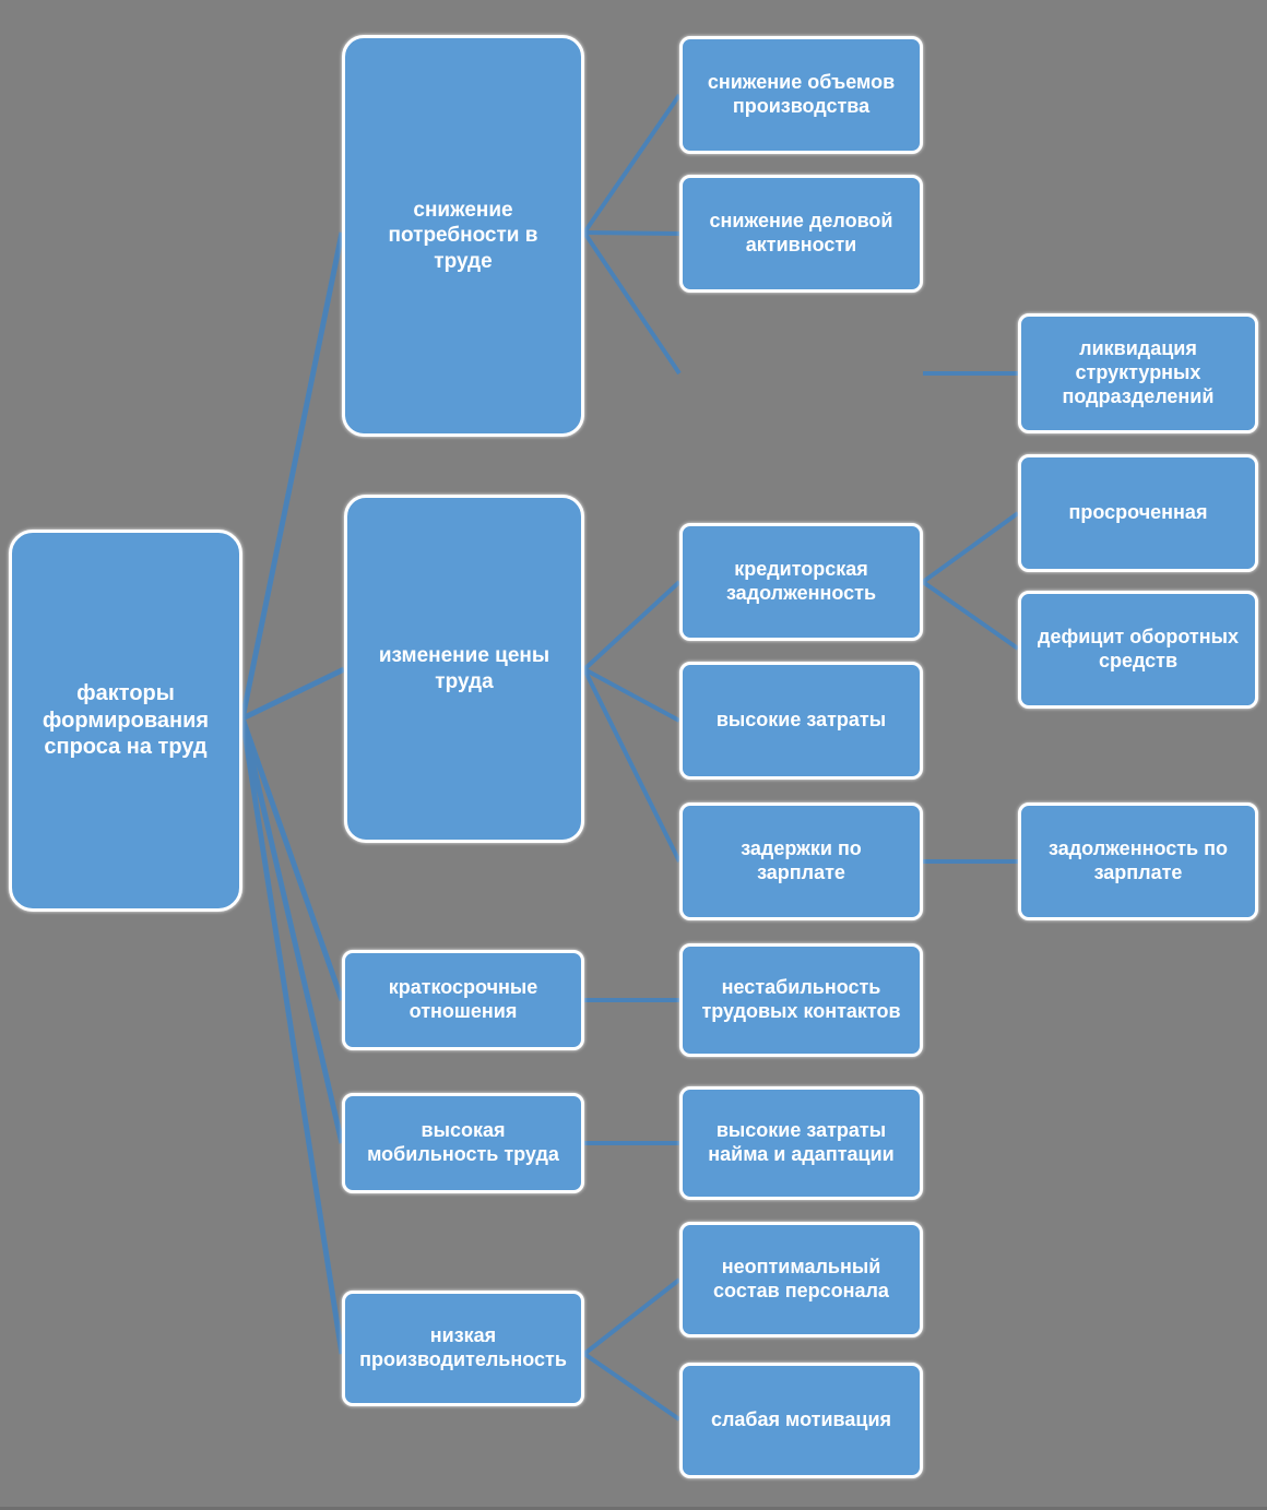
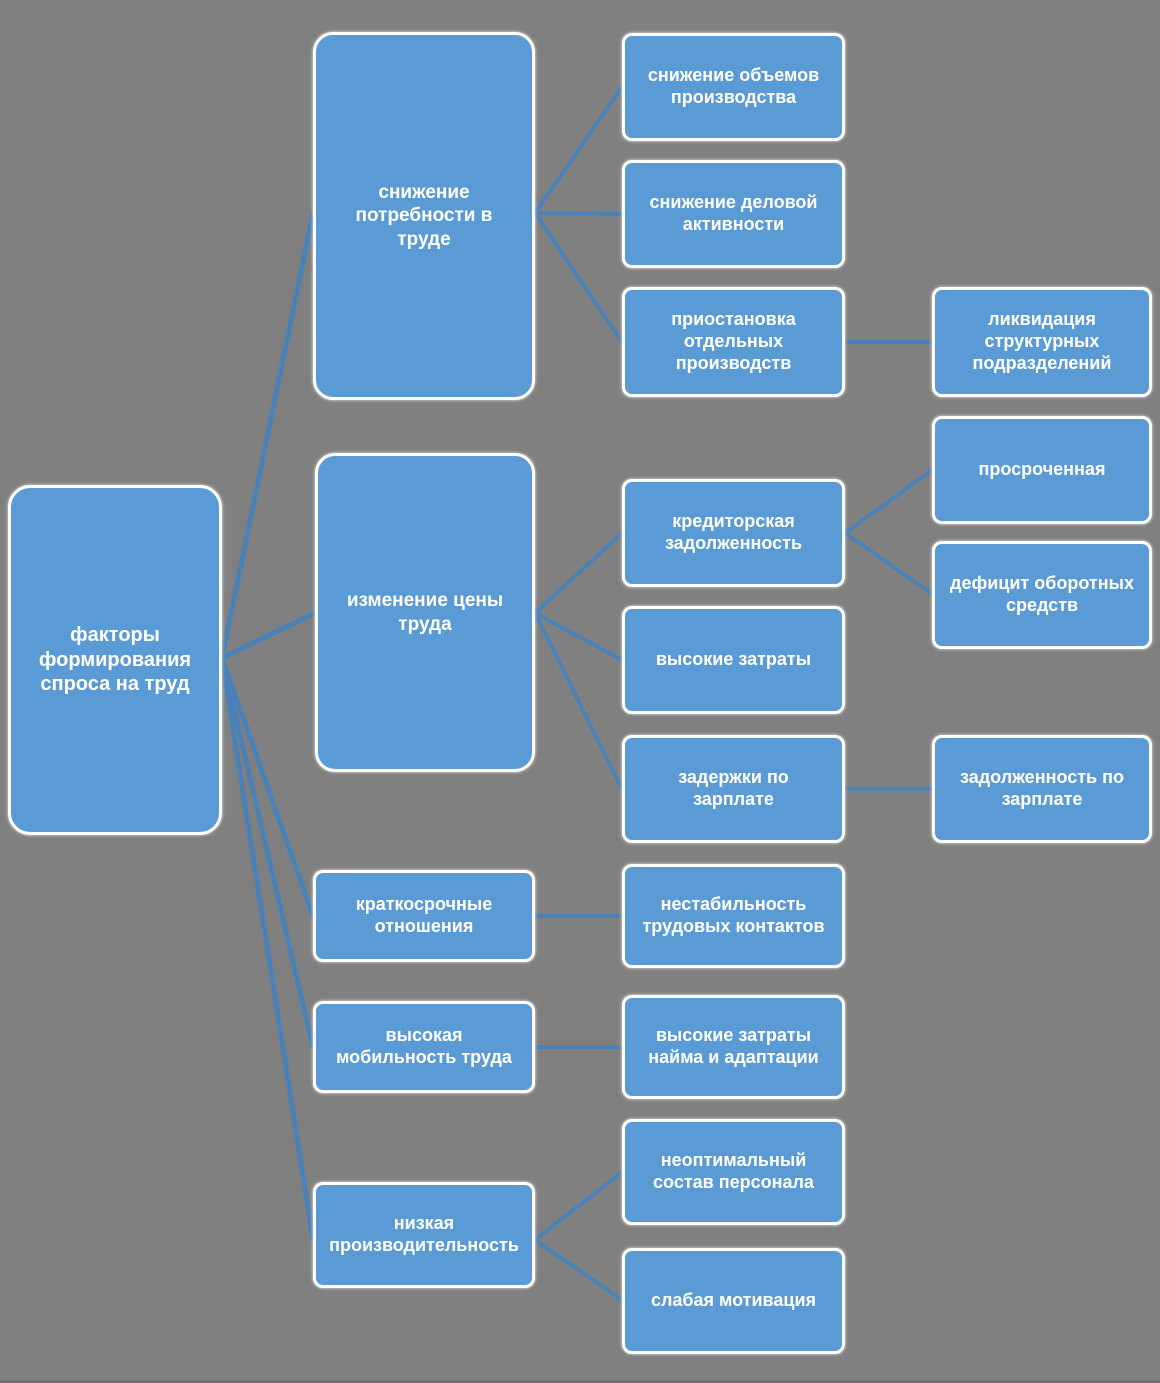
  факторы
  формирования
  спроса на труд
  снижение
  потребности в
  труде
  изменение цены
  труда
  краткосрочные
  отношения
  высокая
  мобильность труда
  низкая
  производительность
  снижение объемов
  производства
  снижение деловой
  активности
+ приостановка
+ отдельных
+ производств
  кредиторская
  задолженность
  высокие затраты
  задержки по
  зарплате
  нестабильность
  трудовых контактов
  высокие затраты
  найма и адаптации
  неоптимальный
  состав персонала
  слабая мотивация
  ликвидация
  структурных
  подразделений
  просроченная
  дефицит оборотных
  средств
  задолженность по
  зарплате
